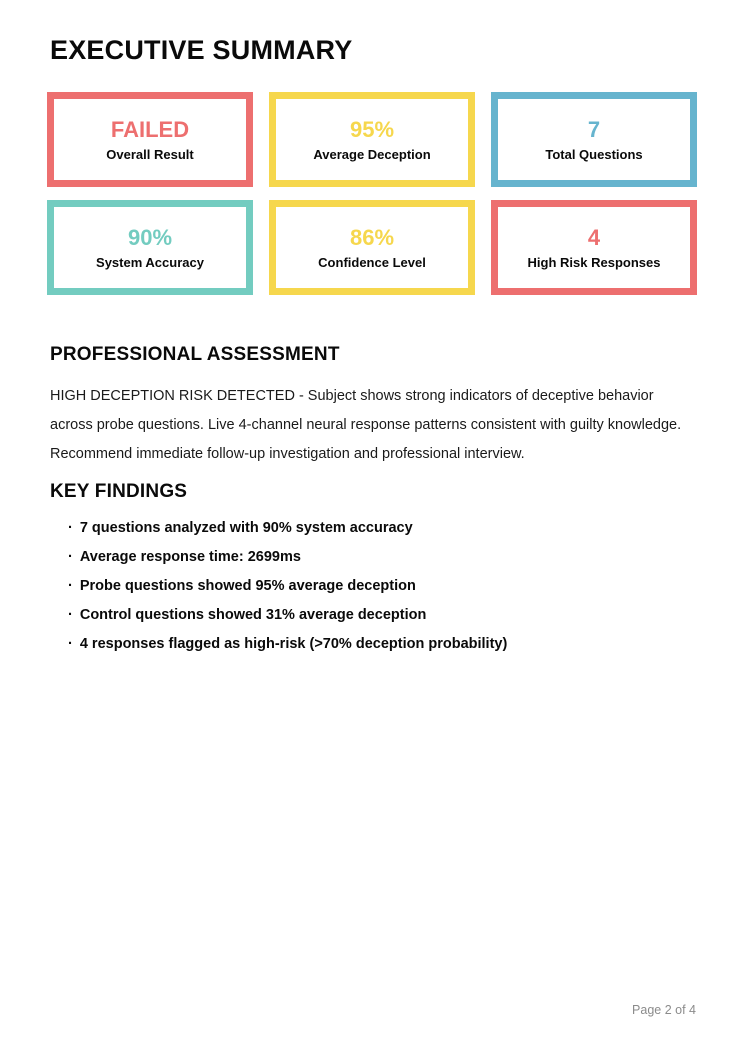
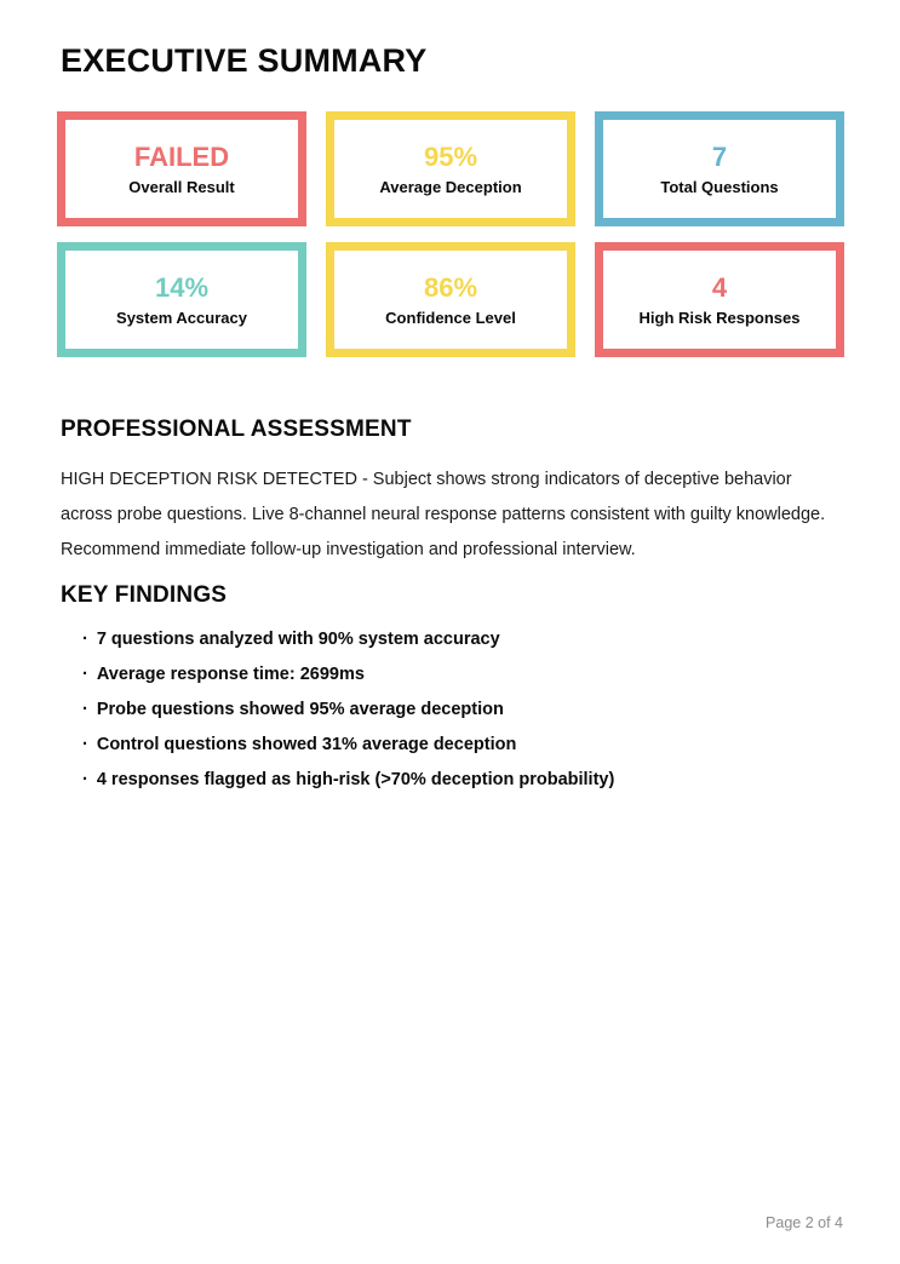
  EXECUTIVE SUMMARY
  FAILED
  Overall Result
  95%
  Average Deception
  7
  Total Questions
- 90%
+ 14%
  System Accuracy
  86%
  Confidence Level
  4
  High Risk Responses
  PROFESSIONAL ASSESSMENT
- HIGH DECEPTION RISK DETECTED - Subject shows strong indicators of deceptive behavior across probe questions. Live 4-channel neural response patterns consistent with guilty knowledge. Recommend immediate follow-up investigation and professional interview.
+ HIGH DECEPTION RISK DETECTED - Subject shows strong indicators of deceptive behavior across probe questions. Live 8-channel neural response patterns consistent with guilty knowledge. Recommend immediate follow-up investigation and professional interview.
  KEY FINDINGS
  · 7 questions analyzed with 90% system accuracy
  · Average response time: 2699ms
  · Probe questions showed 95% average deception
  · Control questions showed 31% average deception
  · 4 responses flagged as high-risk (>70% deception probability)
  Page 2 of 4
